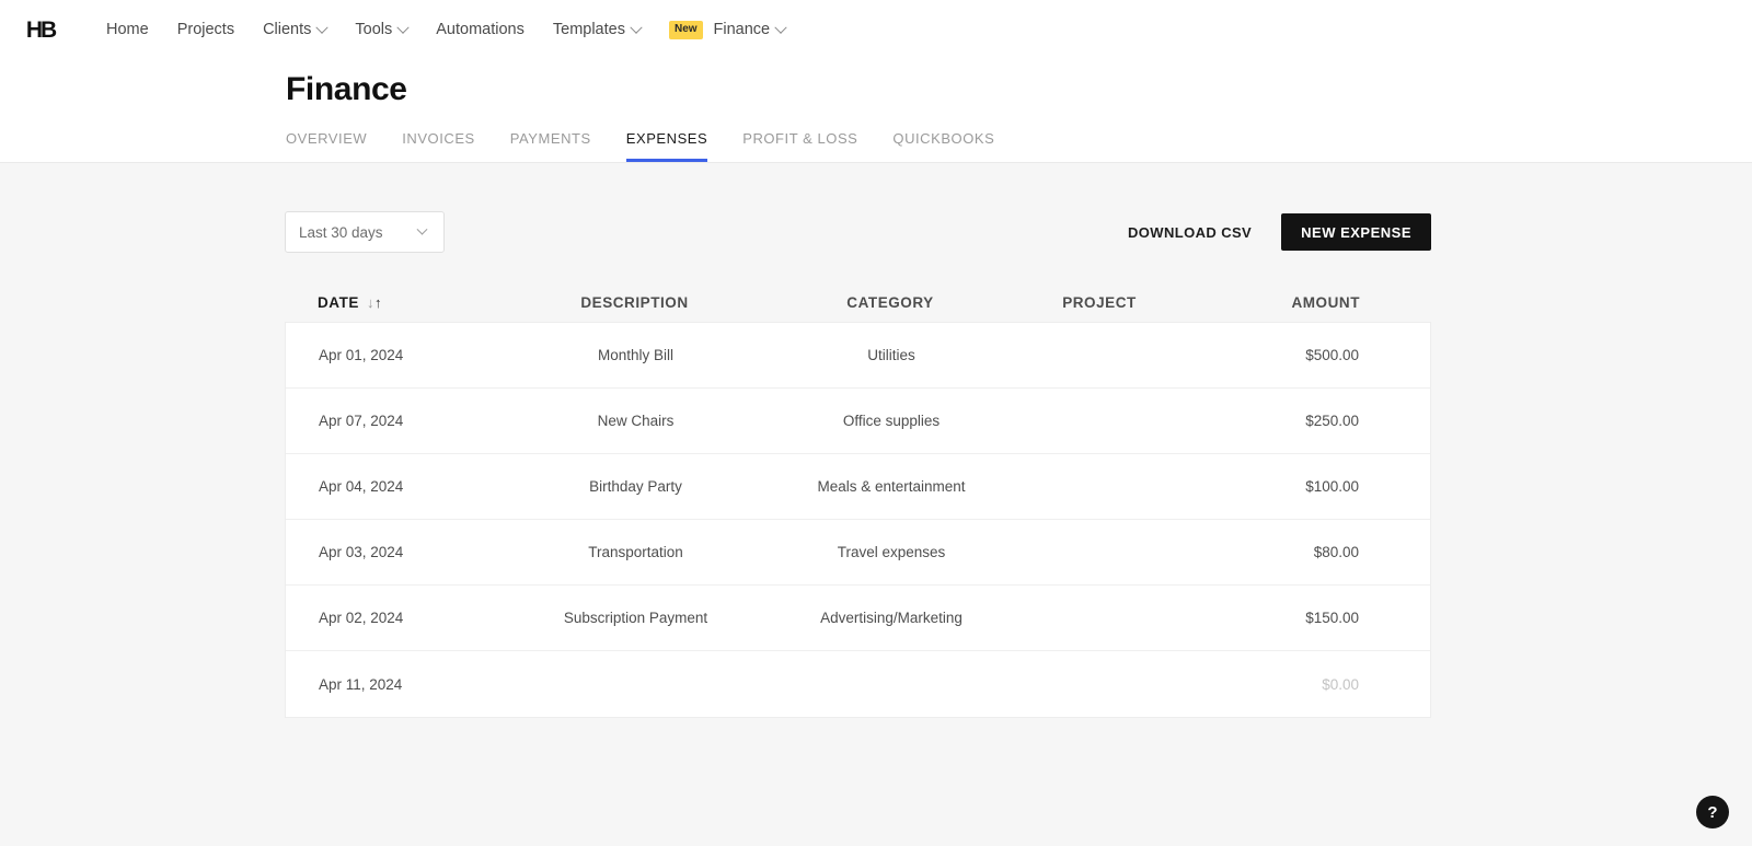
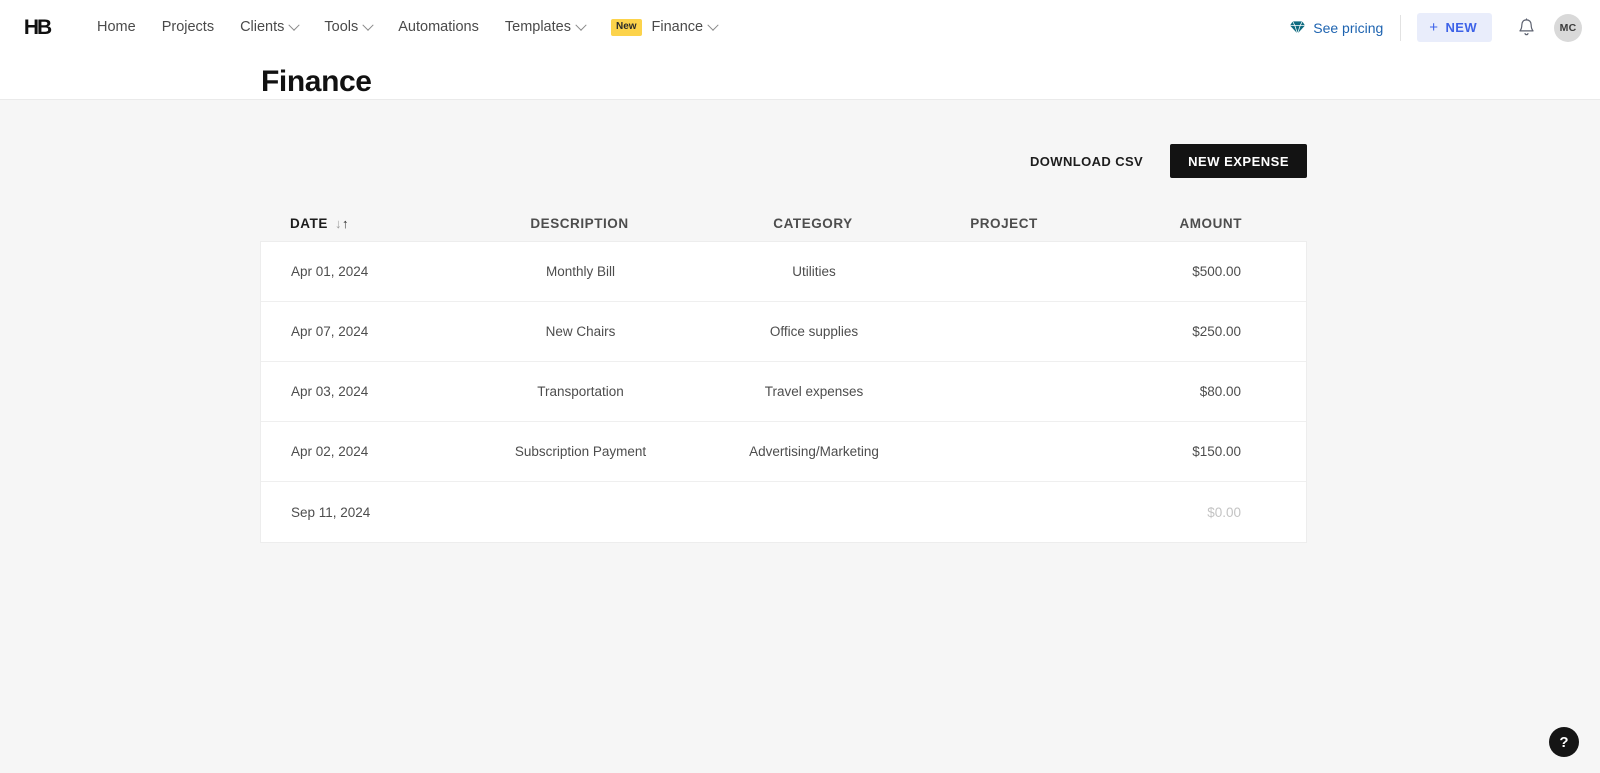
  HB
  Home
  Projects
  Clients
  Tools
  Automations
  Templates
  New
  Finance
+ See pricing
+ +
+ NEW
+ MC
  Finance
- OVERVIEW
- INVOICES
- PAYMENTS
- EXPENSES
- PROFIT & LOSS
- QUICKBOOKS
- Last 30 days
  DOWNLOAD CSV
  NEW EXPENSE
  DATE
  ↓
  ↑
  DESCRIPTION
  CATEGORY
  PROJECT
  AMOUNT
  Apr 01, 2024
  Monthly Bill
  Utilities
  $500.00
  Apr 07, 2024
  New Chairs
  Office supplies
  $250.00
- Apr 04, 2024
- Birthday Party
- Meals & entertainment
- $100.00
  Apr 03, 2024
  Transportation
  Travel expenses
  $80.00
  Apr 02, 2024
  Subscription Payment
  Advertising/Marketing
  $150.00
- Apr 11, 2024
+ Sep 11, 2024
  $0.00
  ?
